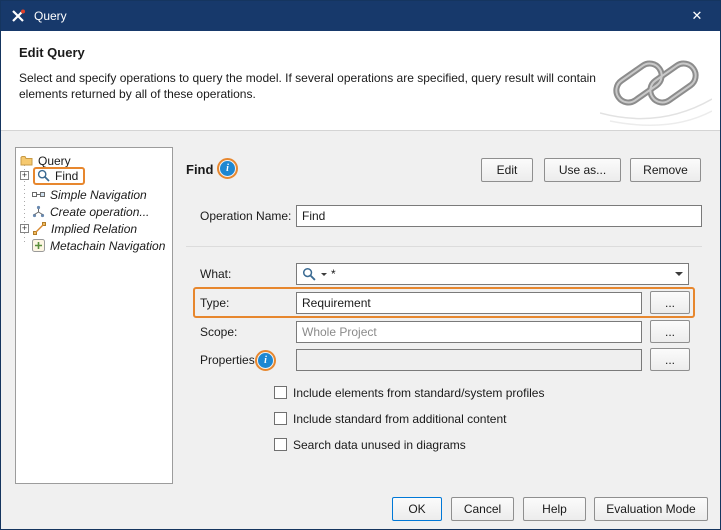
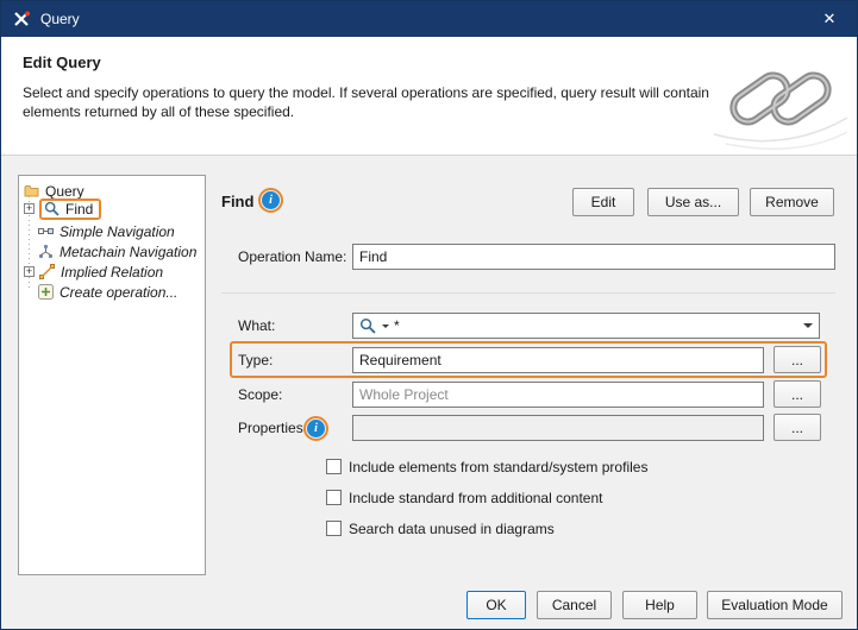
  Query
  ✕
  Edit Query
  Select and specify operations to query the model. If several operations are specified, query result will contain
- elements returned by all of these operations.
+ elements returned by all of these specified.
  Query
  +
  Find
  Simple Navigation
- Create operation...
+ Metachain Navigation
  +
  Implied Relation
- Metachain Navigation
+ Create operation...
  Find
  i
  Edit
  Use as...
  Remove
  Operation Name:
  Find
  What:
  *
  Type:
  Requirement
  ...
  Scope:
  Whole Project
  ...
  Properties:
  i
  ...
  Include elements from standard/system profiles
  Include standard from additional content
  Search data unused in diagrams
  OK
  Cancel
  Help
  Evaluation Mode
